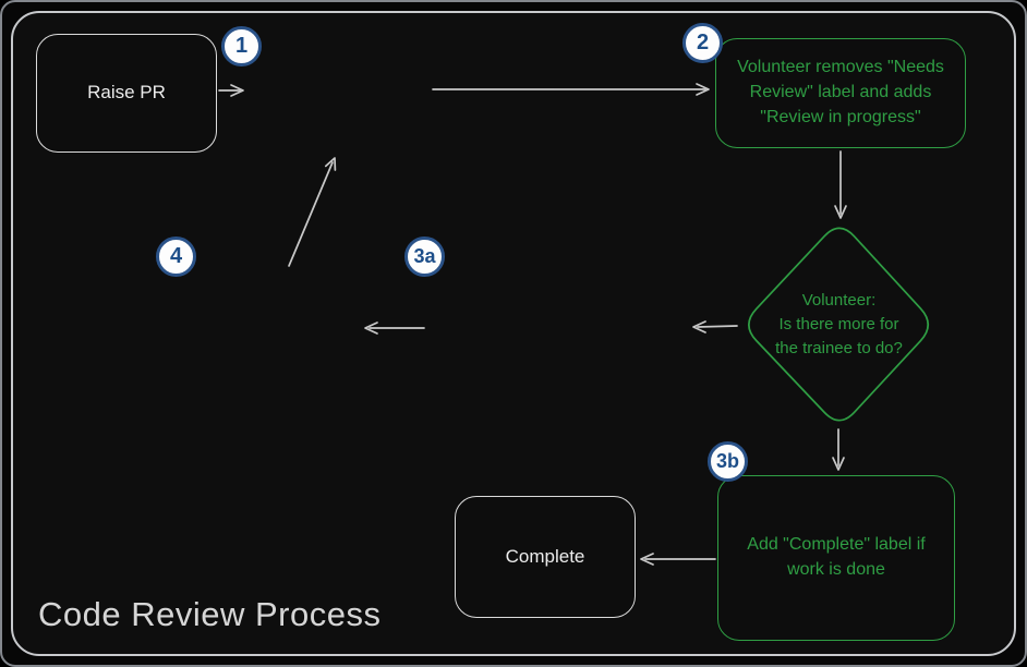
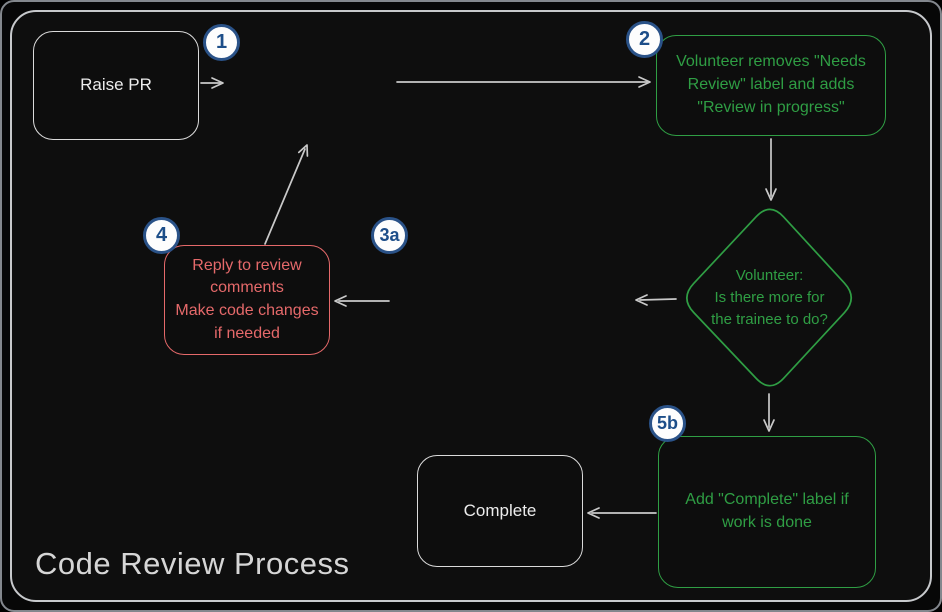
  Raise PR
  Volunteer removes "Needs
  Review" label and adds
  "Review in progress"
  Volunteer:
  Is there more for
  the trainee to do?
+ Reply to review
+ comments
+ Make code changes
+ if needed
  Add "Complete" label if
  work is done
  Complete
  1
  2
  3a
  4
- 3b
+ 5b
  Code Review Process
